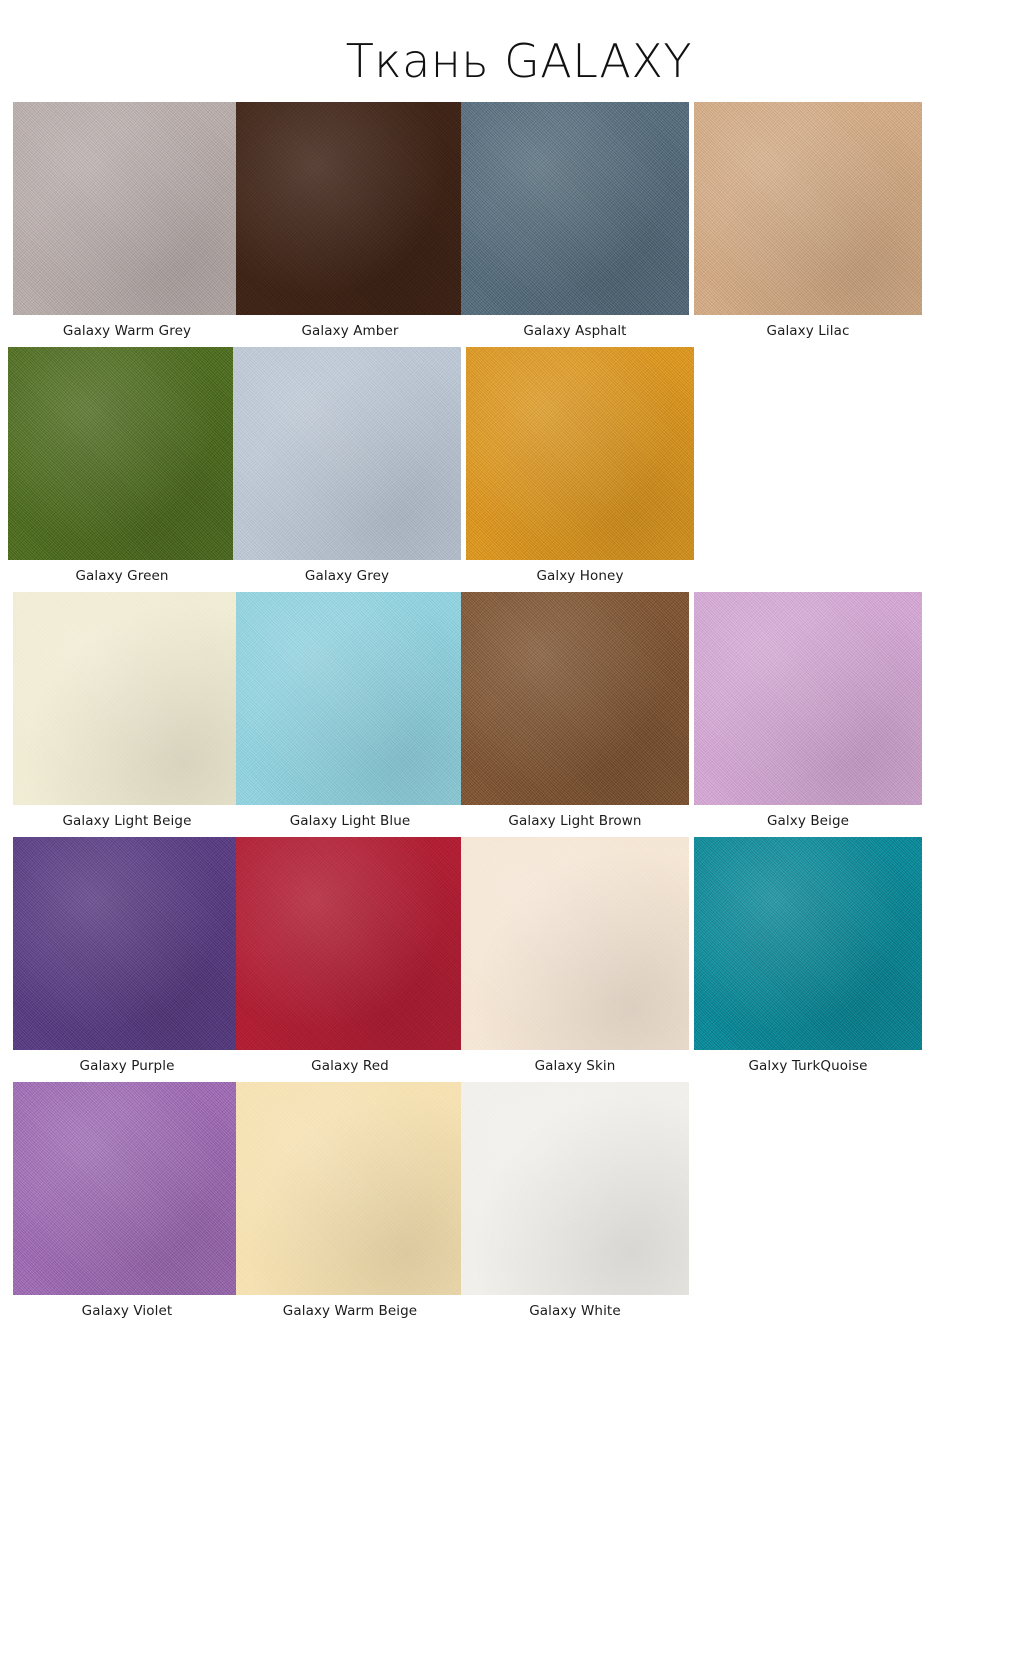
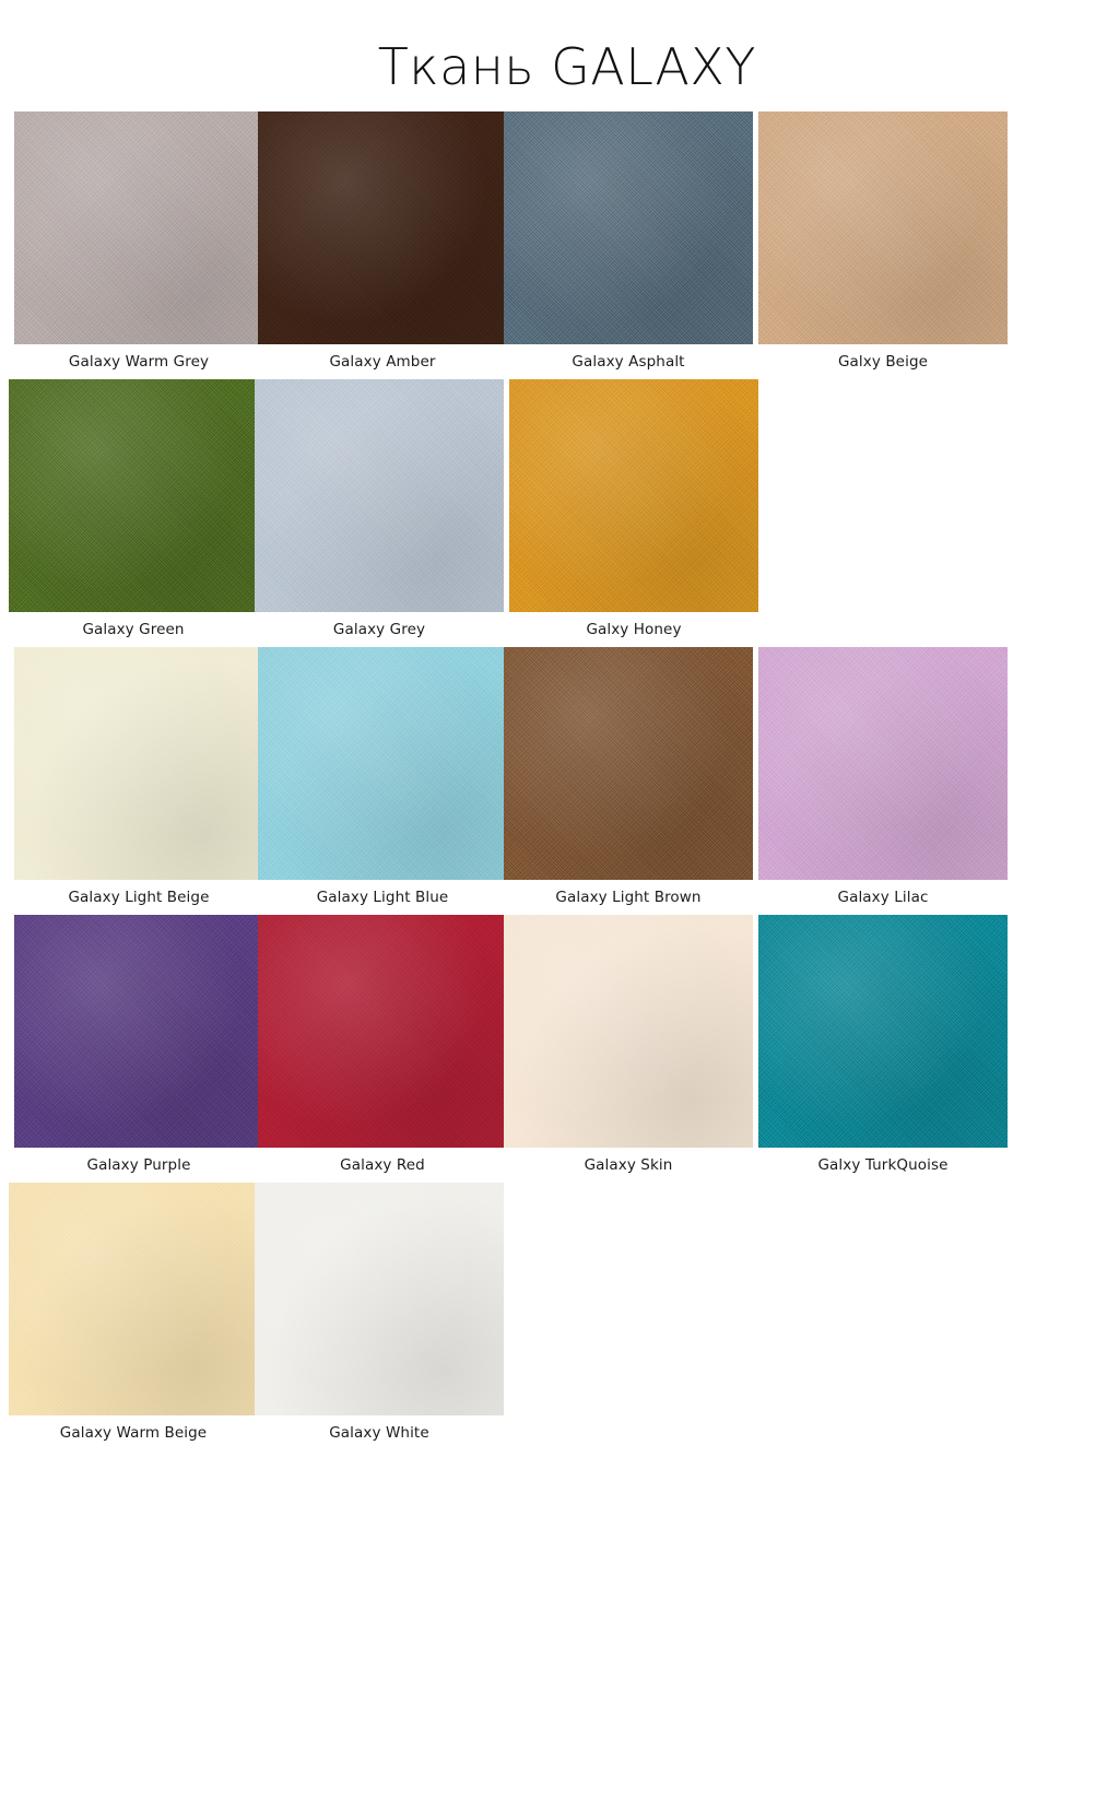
  Ткань GALAXY
  Galaxy Warm Grey
  Galaxy Amber
  Galaxy Asphalt
- Galaxy Lilac
+ Galxy Beige
  Galaxy Green
  Galaxy Grey
  Galxy Honey
  Galaxy Light Beige
  Galaxy Light Blue
  Galaxy Light Brown
- Galxy Beige
+ Galaxy Lilac
  Galaxy Purple
  Galaxy Red
  Galaxy Skin
  Galxy TurkQuoise
- Galaxy Violet
  Galaxy Warm Beige
  Galaxy White
